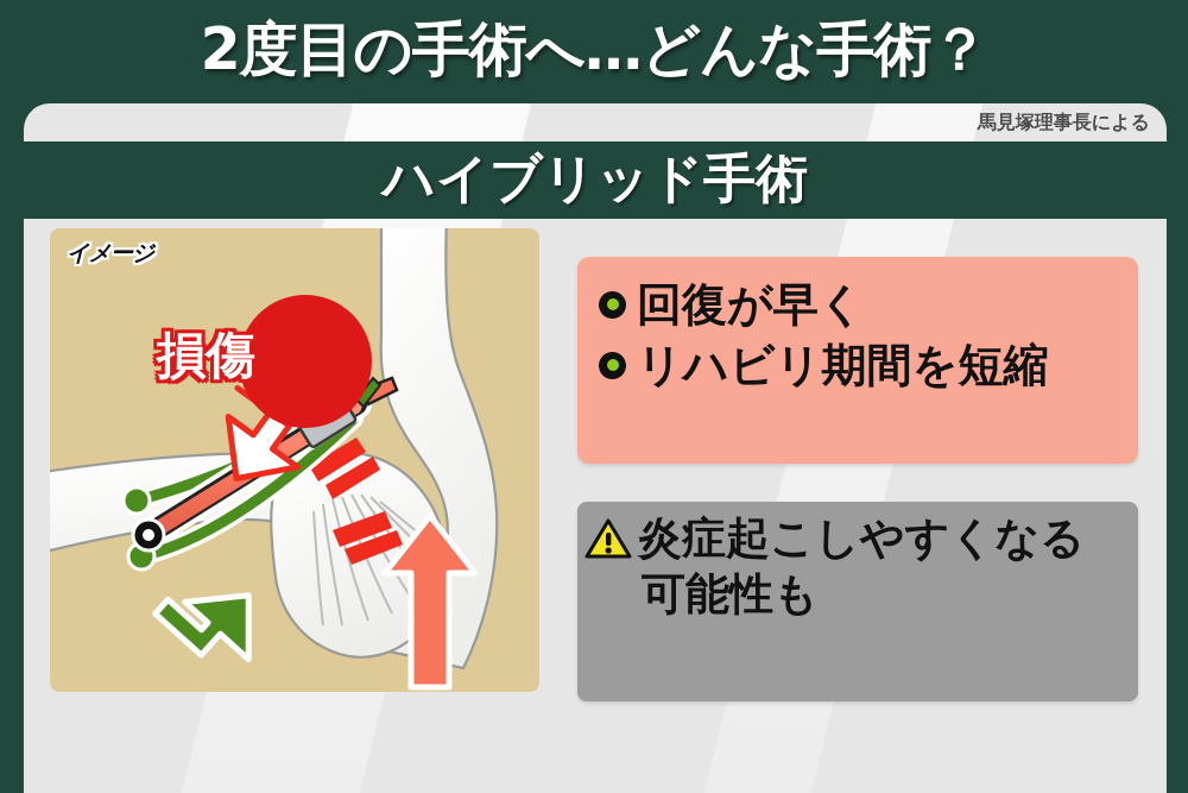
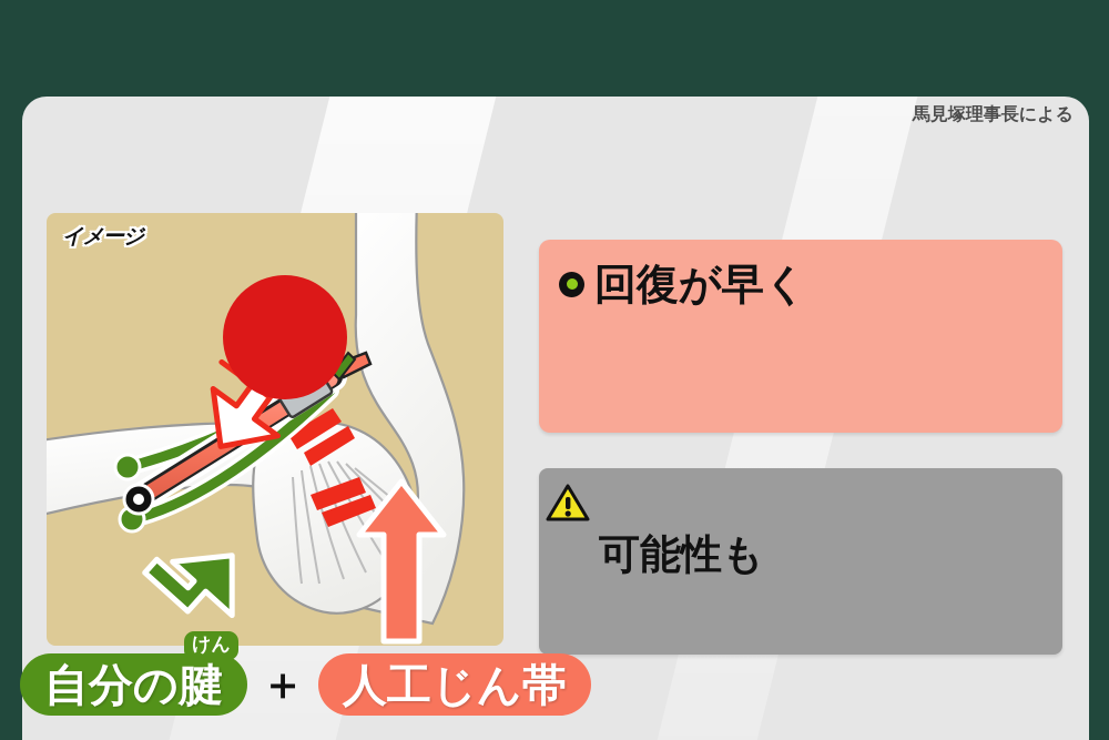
- 2度目の手術へ…どんな手術？
  馬見塚理事長による
- ハイブリッド手術
- 損傷
  イメージ
  回復が早く
- リハビリ期間を短縮
- 炎症起こしやすくなる
  可能性も
+ 自分の腱
+ けん
+ ＋
+ 人工じん帯
